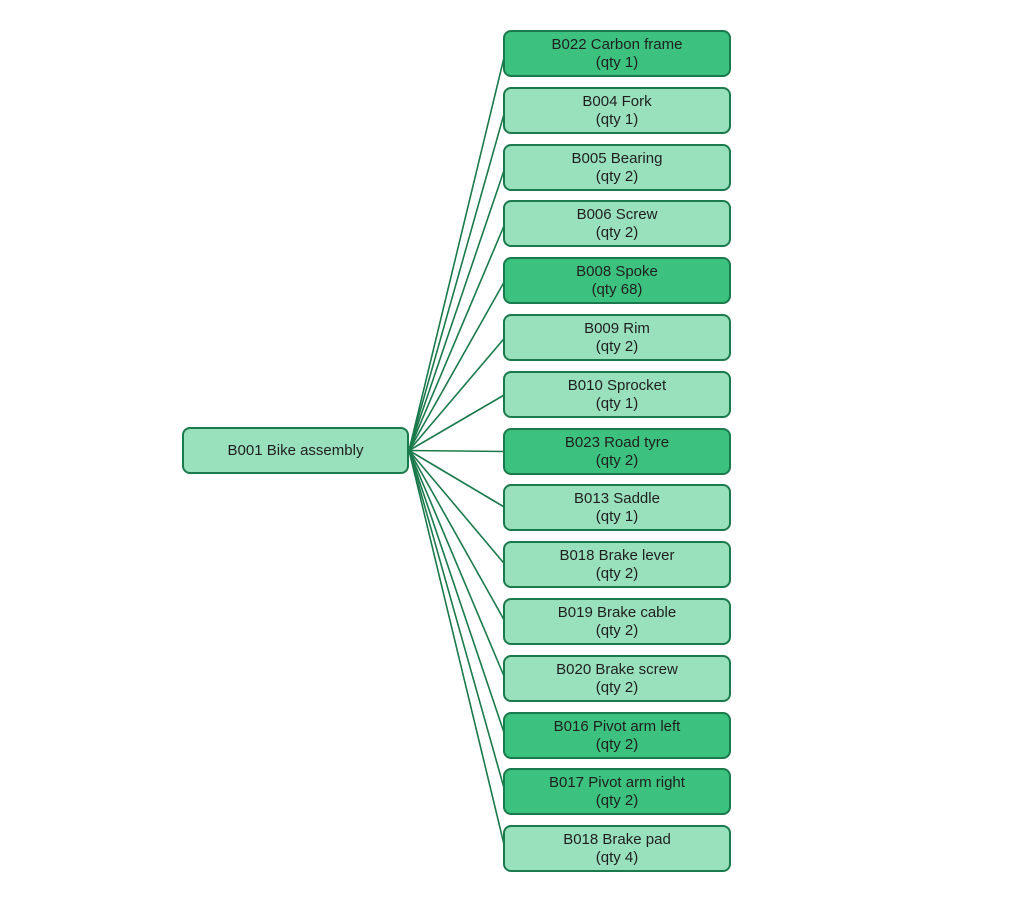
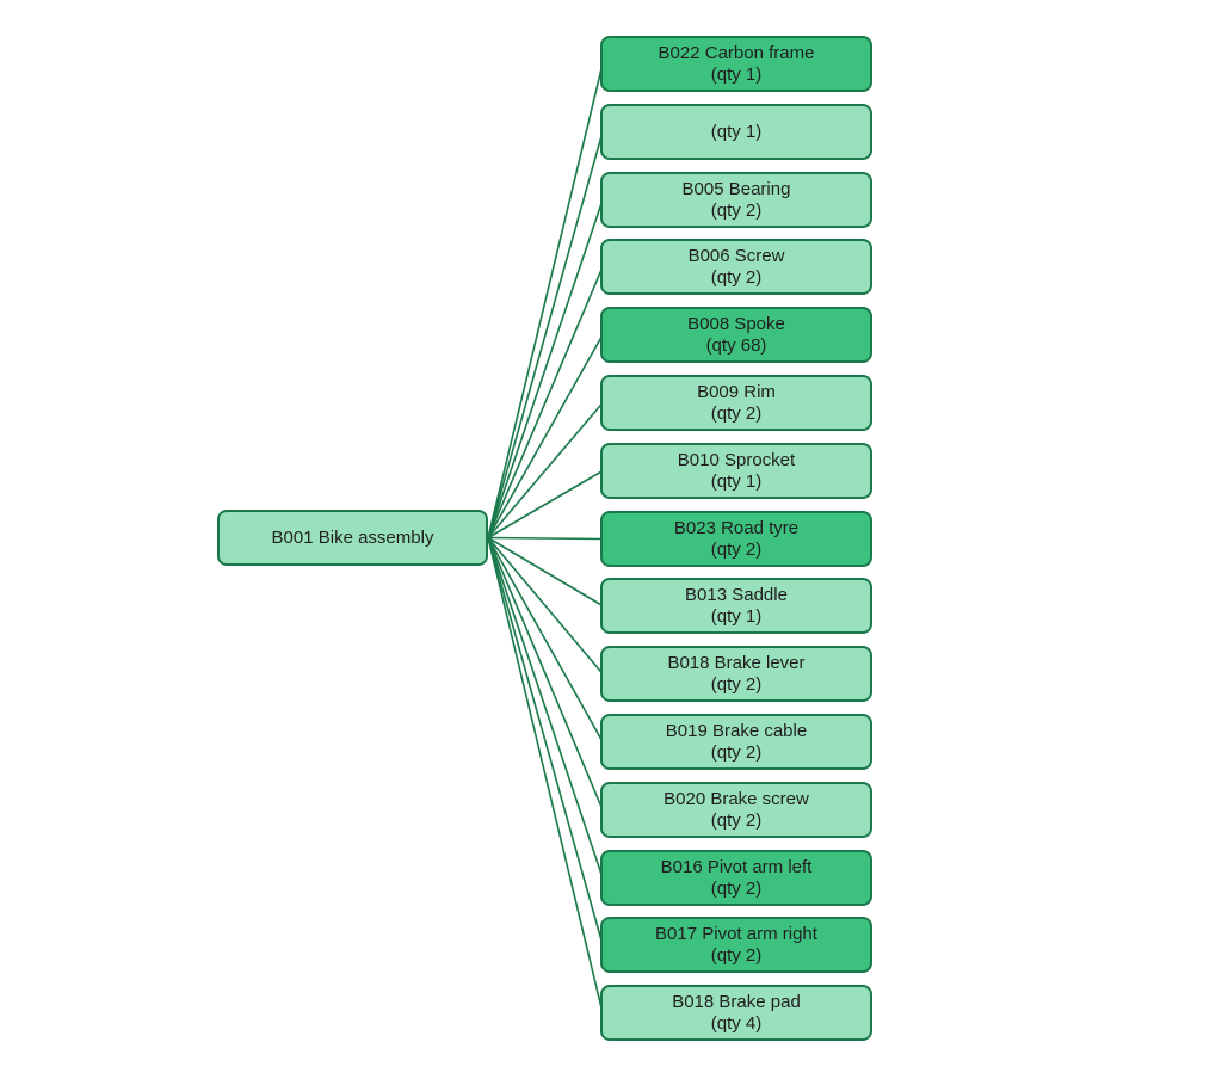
  B001 Bike assembly
  B022 Carbon frame
  (qty 1)
- B004 Fork
  (qty 1)
  B005 Bearing
  (qty 2)
  B006 Screw
  (qty 2)
  B008 Spoke
  (qty 68)
  B009 Rim
  (qty 2)
  B010 Sprocket
  (qty 1)
  B023 Road tyre
  (qty 2)
  B013 Saddle
  (qty 1)
  B018 Brake lever
  (qty 2)
  B019 Brake cable
  (qty 2)
  B020 Brake screw
  (qty 2)
  B016 Pivot arm left
  (qty 2)
  B017 Pivot arm right
  (qty 2)
  B018 Brake pad
  (qty 4)
